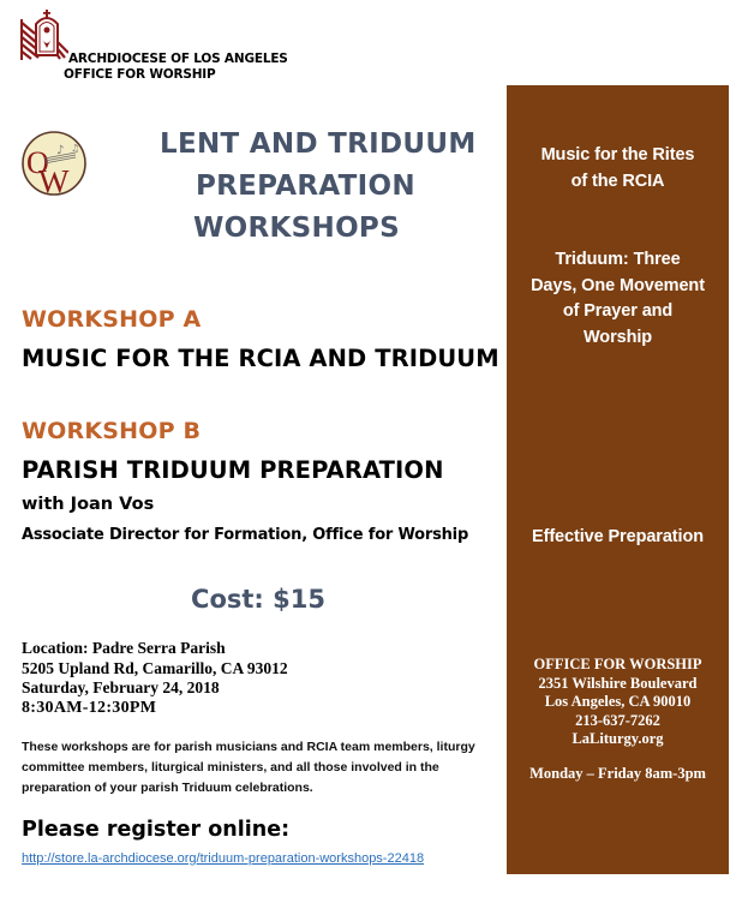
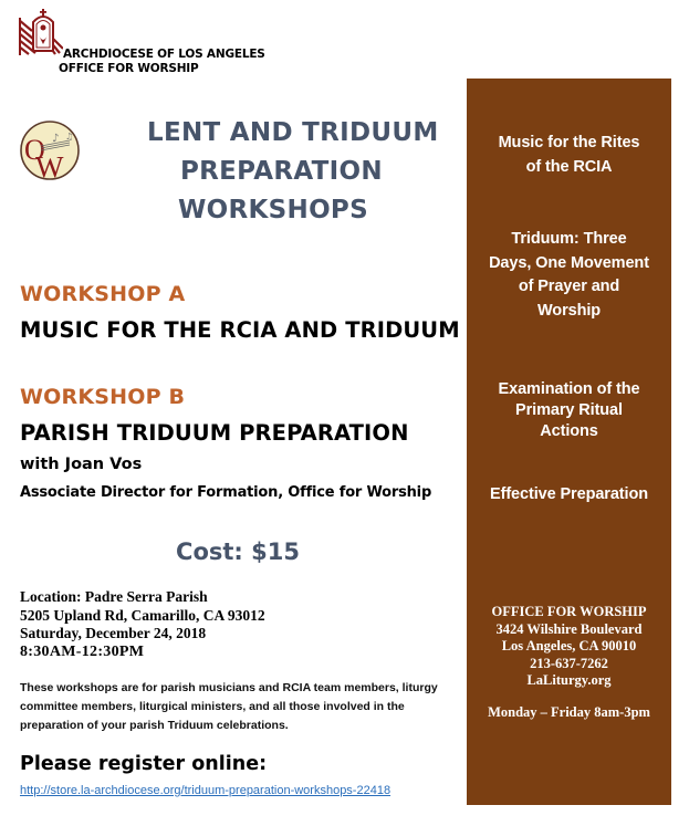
  ARCHDIOCESE OF LOS ANGELES
  OFFICE FOR WORSHIP
  O
  W
  ♪
  ♫
  LENT AND TRIDUUM
  PREPARATION
  WORKSHOPS
  WORKSHOP A
  MUSIC FOR THE RCIA AND TRIDUUM
  WORKSHOP B
  PARISH TRIDUUM PREPARATION
  with Joan Vos
  Associate Director for Formation, Office for Worship
  Cost: $15
  Location: Padre Serra Parish
  5205 Upland Rd, Camarillo, CA 93012
- Saturday, February 24, 2018
+ Saturday, December 24, 2018
  8:30AM-12:30PM
  These workshops are for parish musicians and RCIA team members, liturgy committee members, liturgical ministers, and all those involved in the preparation of your parish Triduum celebrations.
  Please register online:
  http://store.la-archdiocese.org/triduum-preparation-workshops-22418
  Music for the Rites
  of the RCIA
  Triduum: Three
  Days, One Movement
  of Prayer and
  Worship
+ Examination of the
+ Primary Ritual
+ Actions
  Effective Preparation
  OFFICE FOR WORSHIP
- 2351 Wilshire Boulevard
+ 3424 Wilshire Boulevard
  Los Angeles, CA 90010
  213-637-7262
  LaLiturgy.org
  Monday – Friday 8am-3pm
